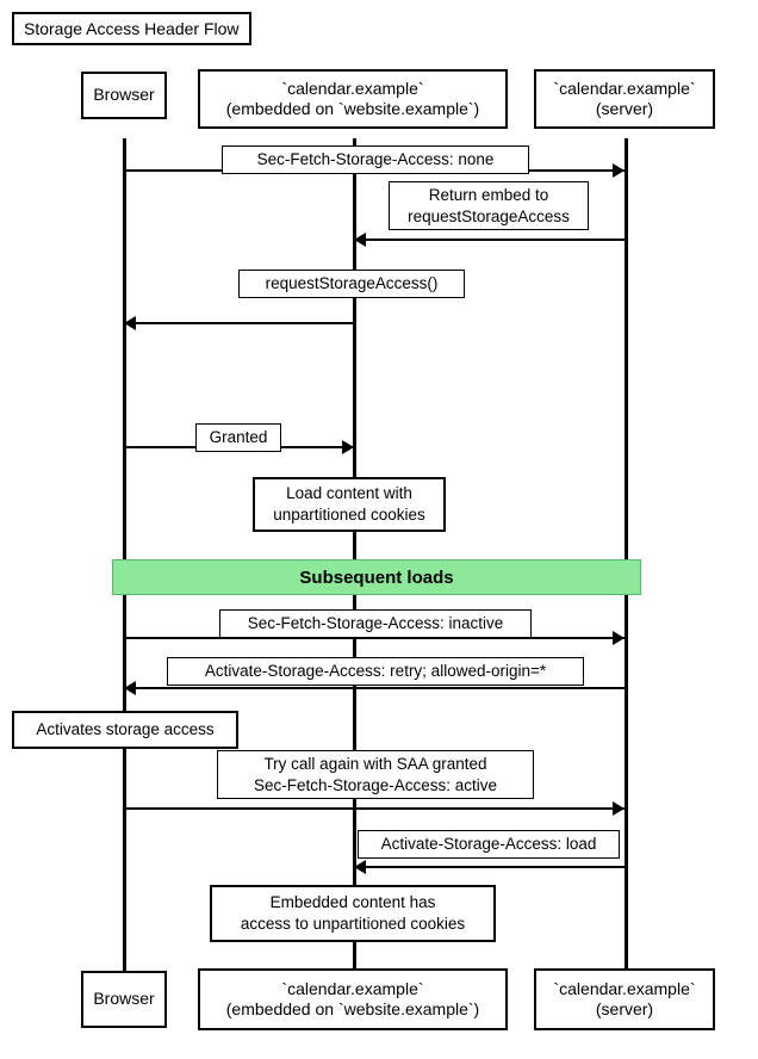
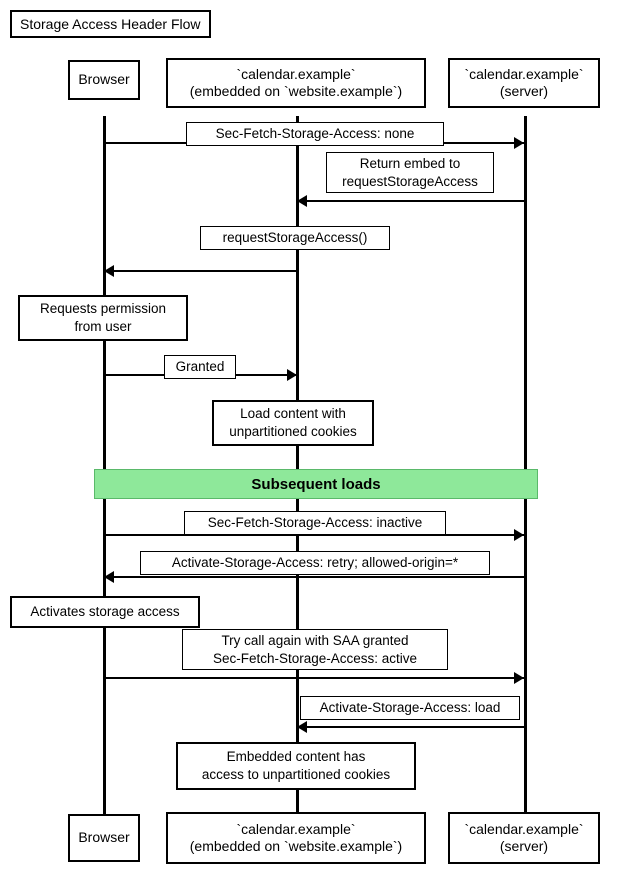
  Storage Access Header Flow
  Browser
  `calendar.example`
  (embedded on `website.example`)
  `calendar.example`
  (server)
  Sec-Fetch-Storage-Access: none
  Return embed to
  requestStorageAccess
  requestStorageAccess()
+ Requests permission
+ from user
  Granted
  Load content with
  unpartitioned cookies
  Subsequent loads
  Sec-Fetch-Storage-Access: inactive
  Activate-Storage-Access: retry; allowed-origin=*
  Activates storage access
  Try call again with SAA granted
  Sec-Fetch-Storage-Access: active
  Activate-Storage-Access: load
  Embedded content has
  access to unpartitioned cookies
  Browser
  `calendar.example`
  (embedded on `website.example`)
  `calendar.example`
  (server)
